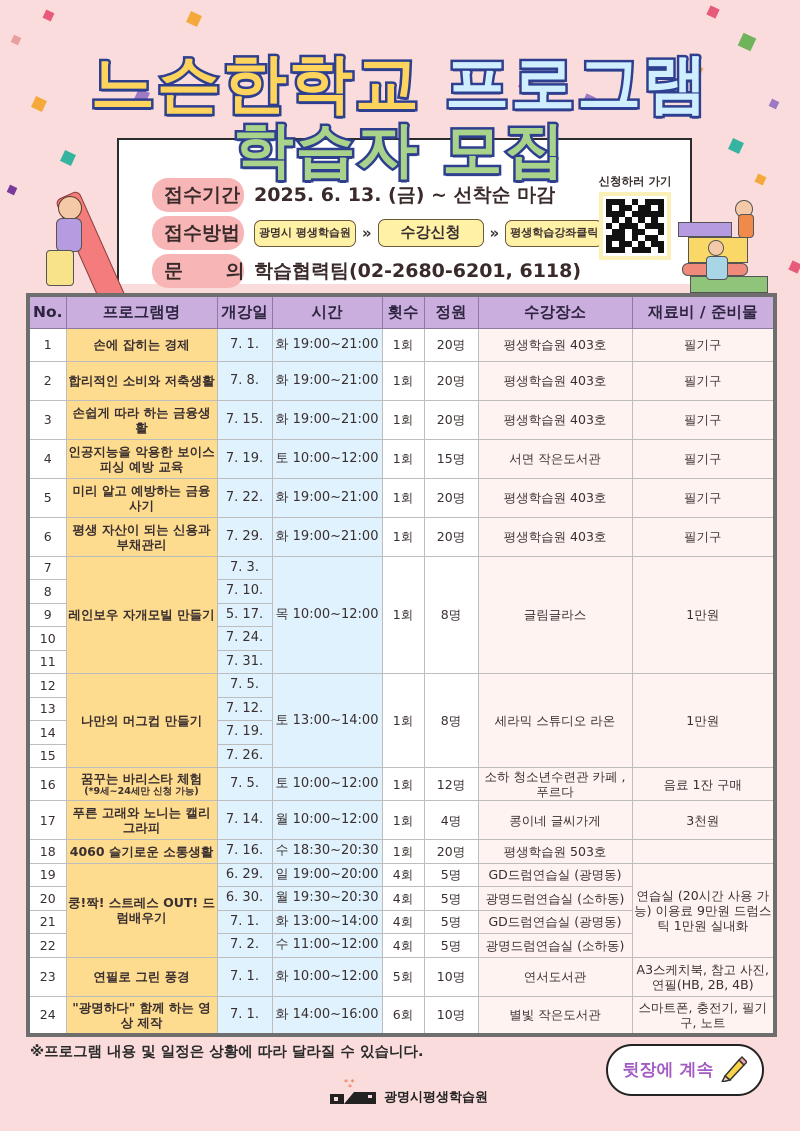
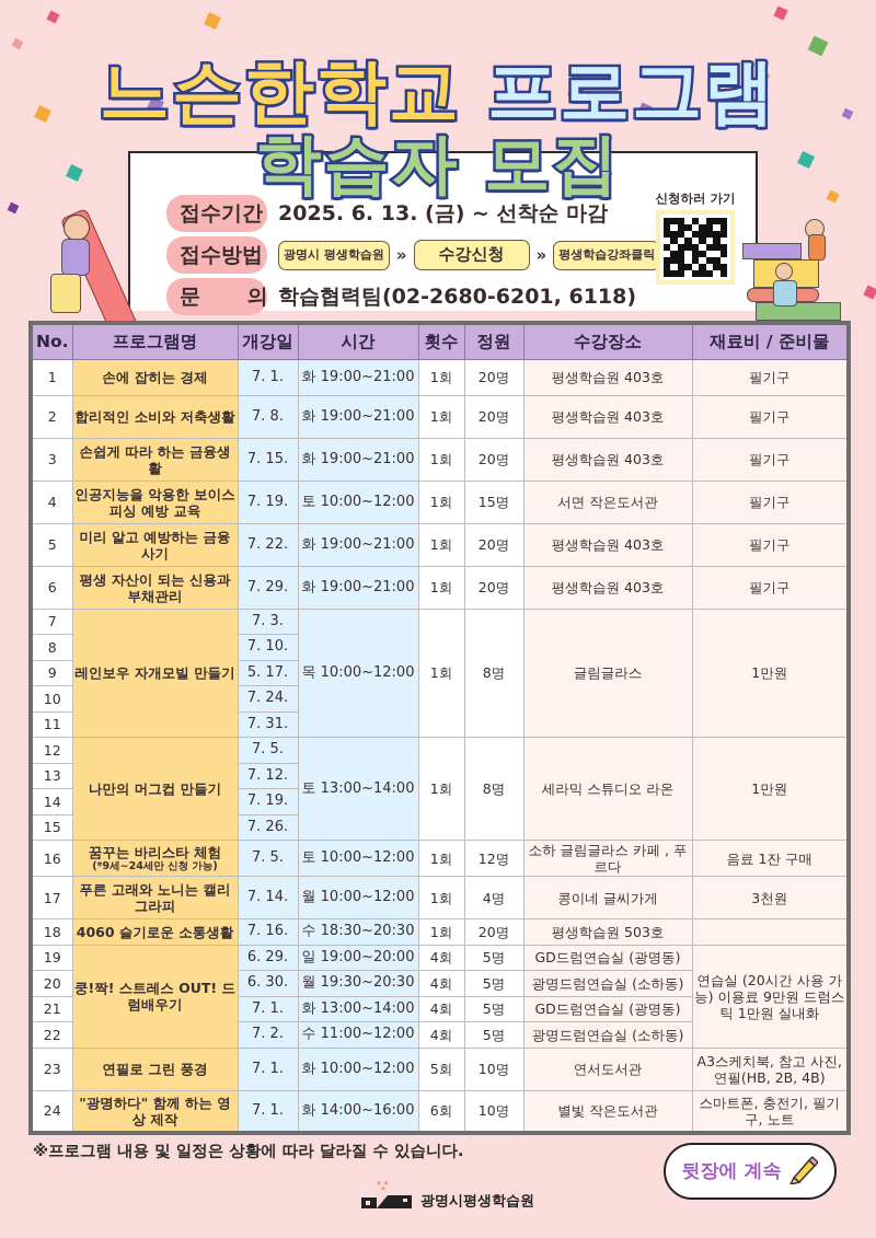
  느슨한학교 프로그램
  접수기간
  2025. 6. 13. (금) ~ 선착순 마감
  접수방법
  광명시 평생학습원
  »
  수강신청
  »
  평생학습강좌클릭
  문 의
  학습협력팀(02-2680-6201, 6118)
  신청하러 가기
  학습자 모집
  No.	프로그램명	개강일	시간	횟수	정원	수강장소	재료비 / 준비물
  1	손에 잡히는 경제	7. 1.	화 19:00~21:00	1회	20명	평생학습원 403호	필기구
  2	합리적인 소비와 저축생활	7. 8.	화 19:00~21:00	1회	20명	평생학습원 403호	필기구
  3	손쉽게 따라 하는 금융생활	7. 15.	화 19:00~21:00	1회	20명	평생학습원 403호	필기구
  4	인공지능을 악용한 보이스피싱 예방 교육	7. 19.	토 10:00~12:00	1회	15명	서면 작은도서관	필기구
  5	미리 알고 예방하는 금융사기	7. 22.	화 19:00~21:00	1회	20명	평생학습원 403호	필기구
  6	평생 자산이 되는 신용과 부채관리	7. 29.	화 19:00~21:00	1회	20명	평생학습원 403호	필기구
  7	레인보우 자개모빌 만들기	7. 3.	목 10:00~12:00	1회	8명	글림글라스	1만원
  8	7. 10.
  9	5. 17.
  10	7. 24.
  11	7. 31.
  12	나만의 머그컵 만들기	7. 5.	토 13:00~14:00	1회	8명	세라믹 스튜디오 라온	1만원
  13	7. 12.
  14	7. 19.
  15	7. 26.
- 16	꿈꾸는 바리스타 체험(*9세~24세만 신청 가능)	7. 5.	토 10:00~12:00	1회	12명	소하 청소년수련관 카페 , 푸르다	음료 1잔 구매
+ 16	꿈꾸는 바리스타 체험(*9세~24세만 신청 가능)	7. 5.	토 10:00~12:00	1회	12명	소하 글림글라스 카페 , 푸르다	음료 1잔 구매
  17	푸른 고래와 노니는 캘리그라피	7. 14.	월 10:00~12:00	1회	4명	콩이네 글씨가게	3천원
  18	4060 슬기로운 소통생활	7. 16.	수 18:30~20:30	1회	20명	평생학습원 503호
  19	쿵!짝! 스트레스 OUT! 드럼배우기	6. 29.	일 19:00~20:00	4회	5명	GD드럼연습실 (광명동)	연습실 (20시간 사용 가능) 이용료 9만원 드럼스틱 1만원 실내화
  20	6. 30.	월 19:30~20:30	4회	5명	광명드럼연습실 (소하동)
  21	7. 1.	화 13:00~14:00	4회	5명	GD드럼연습실 (광명동)
  22	7. 2.	수 11:00~12:00	4회	5명	광명드럼연습실 (소하동)
  23	연필로 그린 풍경	7. 1.	화 10:00~12:00	5회	10명	연서도서관	A3스케치북, 참고 사진, 연필(HB, 2B, 4B)
  24	"광명하다" 함께 하는 영상 제작	7. 1.	화 14:00~16:00	6회	10명	별빛 작은도서관	스마트폰, 충전기, 필기구, 노트
  ※프로그램 내용 및 일정은 상황에 따라 달라질 수 있습니다.
  뒷장에 계속
  * *
  *
  광명시평생학습원
